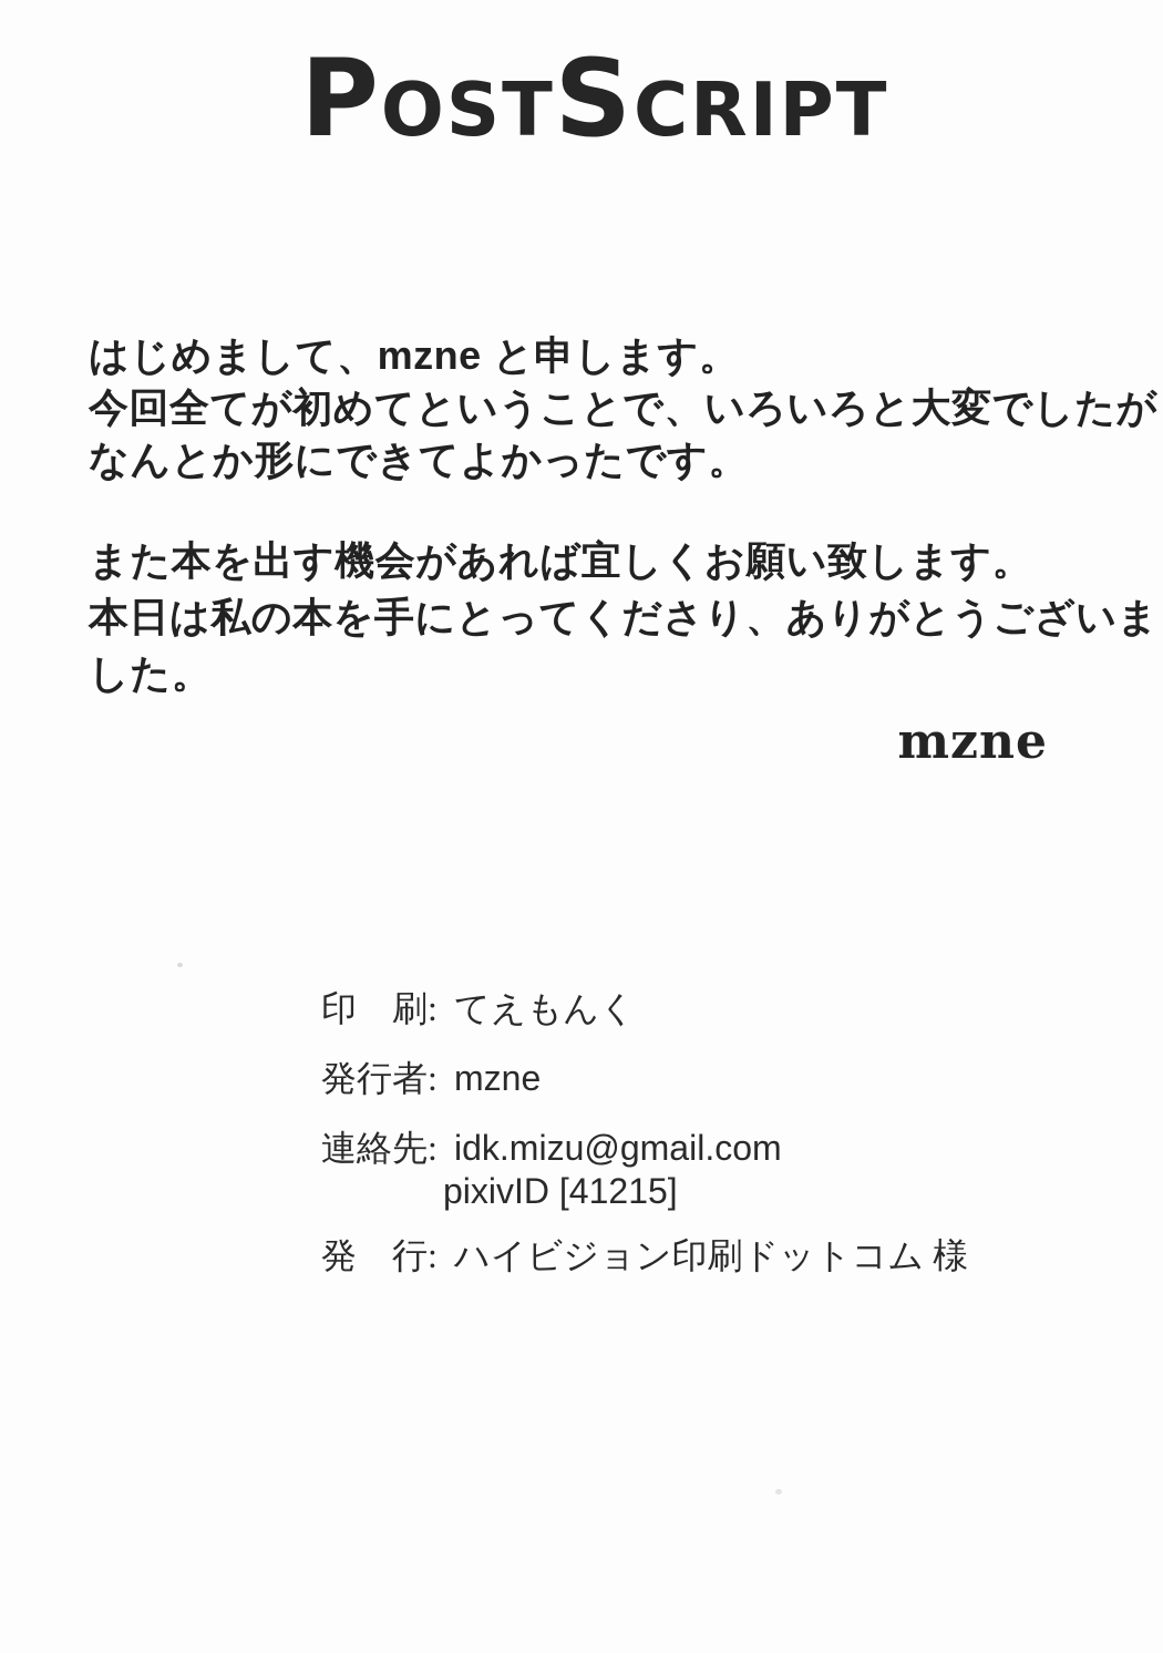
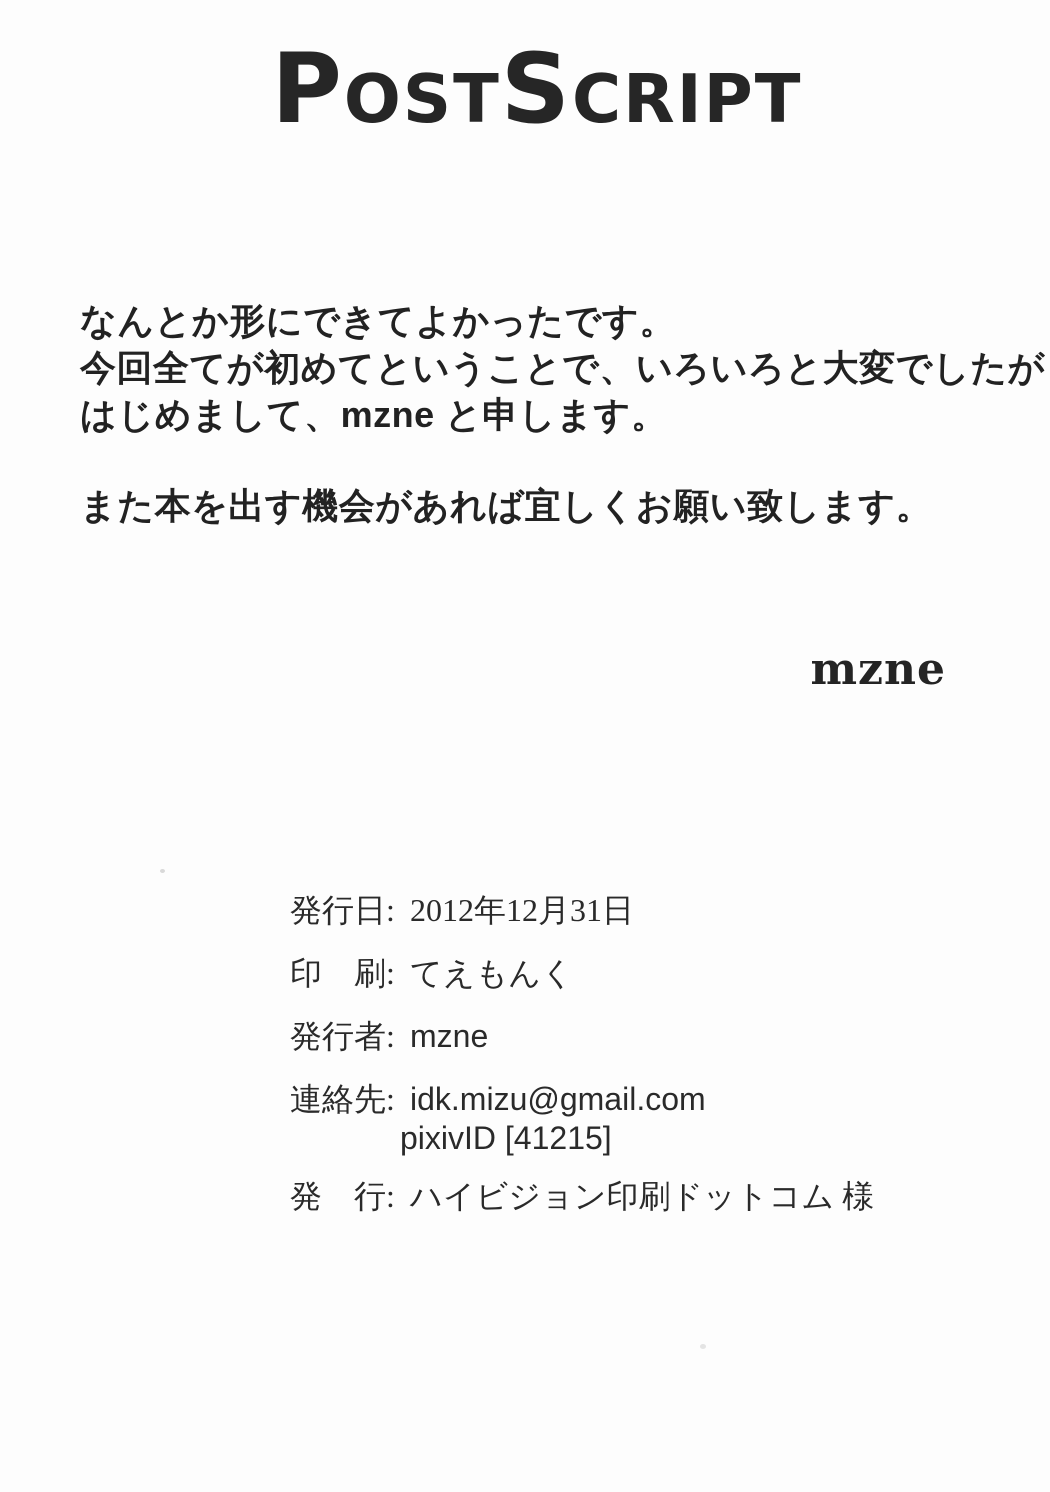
  PostScript
- はじめまして、mzne と申します。
+ なんとか形にできてよかったです。
  今回全てが初めてということで、いろいろと大変でしたが
- なんとか形にできてよかったです。
+ はじめまして、mzne と申します。
  また本を出す機会があれば宜しくお願い致します。
- 本日は私の本を手にとってくださり、ありがとうございました。
  mzne
+ 発行日: 2012年12月31日
  印 刷: てえもんく
  発行者: mzne
  連絡先: idk.mizu@gmail.com
  pixivID [41215]
  発 行: ハイビジョン印刷ドットコム 様
